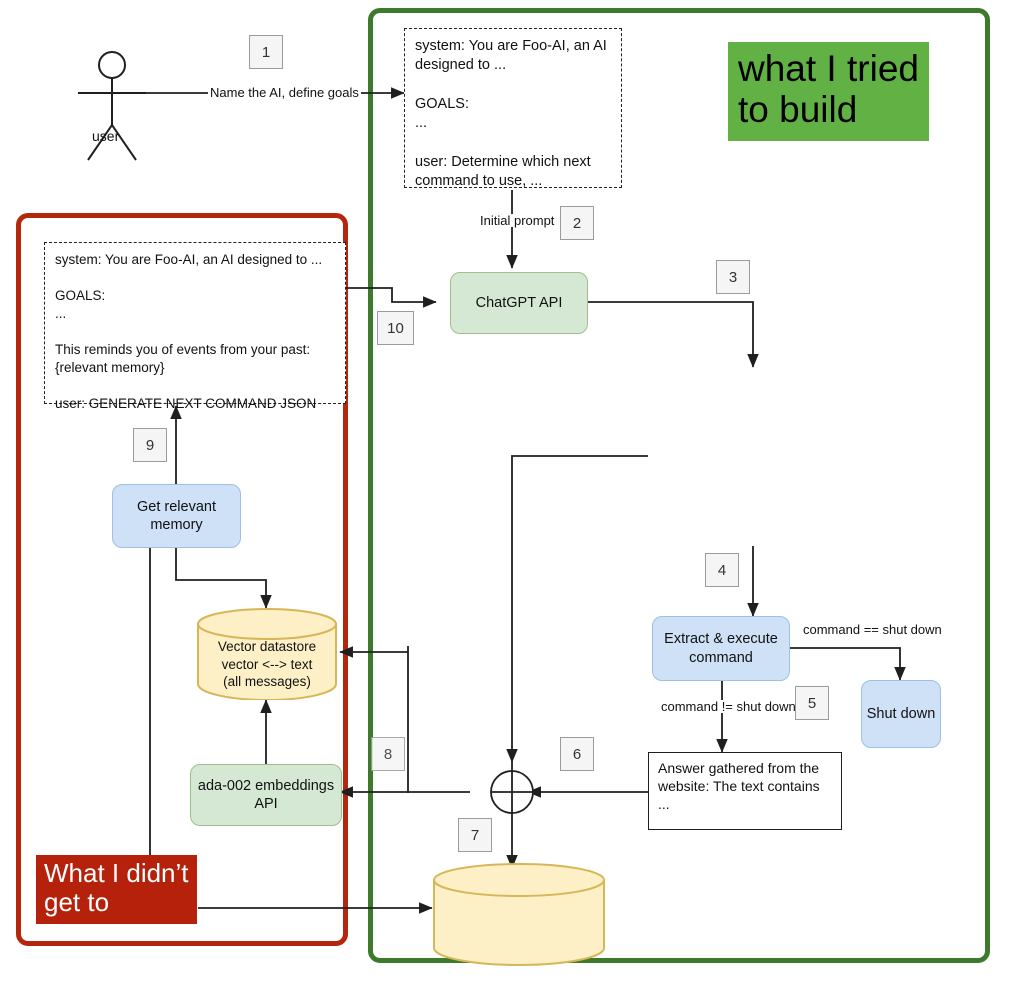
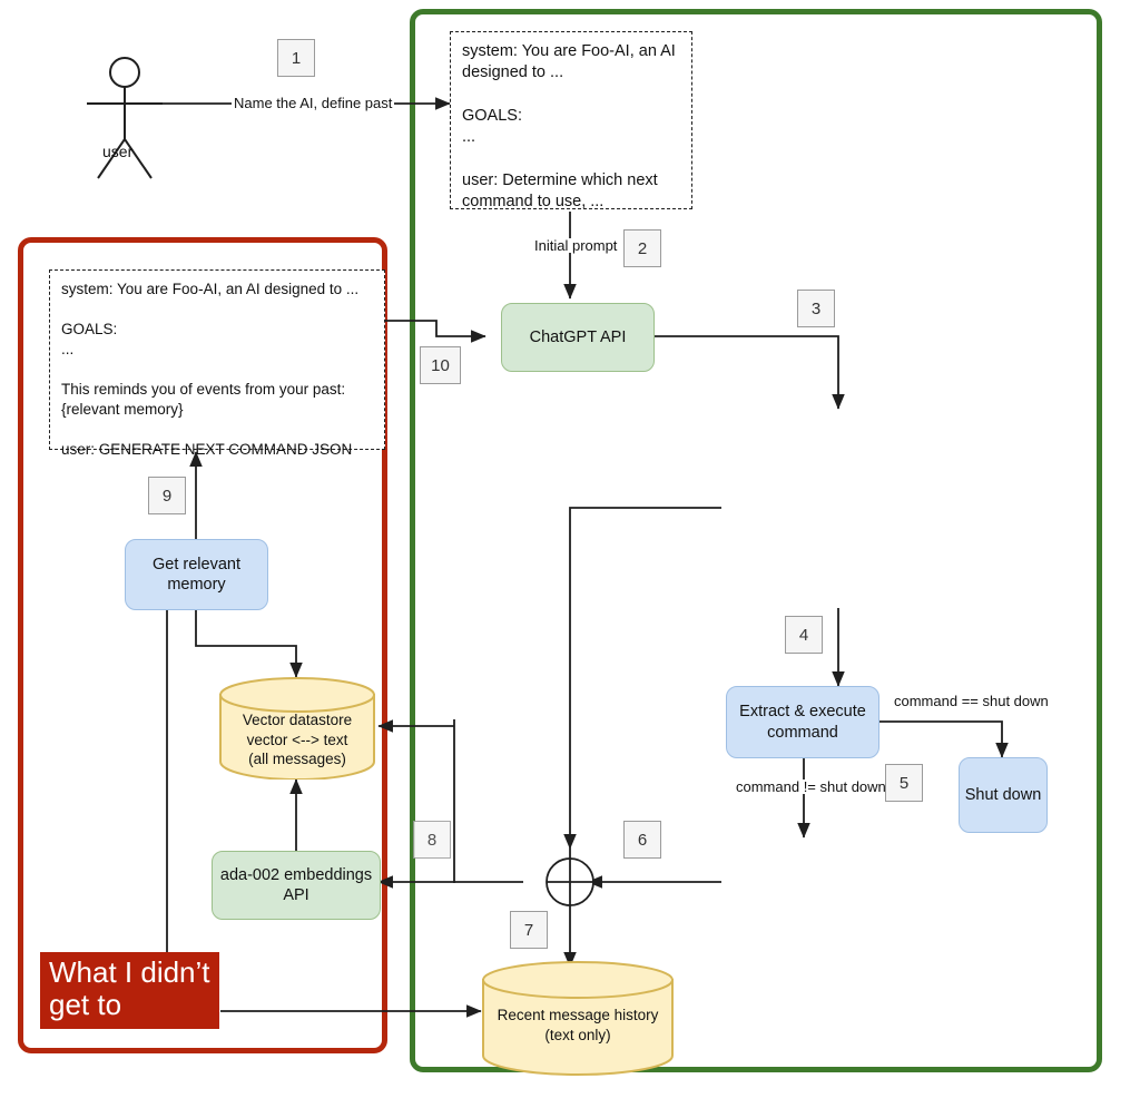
- what I tried
- to build
  What I didn’t
  get to
  user
  system: You are Foo-AI, an AI
  designed to ...
  GOALS:
  ...
  user: Determine which next
  command to use, ...
  system: You are Foo-AI, an AI designed to ...
  GOALS:
  ...
  This reminds you of events from your past:
  {relevant memory}
  user: GENERATE NEXT COMMAND JSON
  ChatGPT API
  Extract & execute
  command
  Shut down
  Get relevant memory
  ada-002 embeddings
  API
- Answer gathered from the
- website: The text contains ...
  Vector datastore
  vector <--> text
  (all messages)
+ Recent message history
+ (text only)
- Name the AI, define goals
+ Name the AI, define past
  Initial prompt
  command == shut down
  command != shut down
  1
  2
  3
  4
  5
  6
  7
  8
  9
  10
